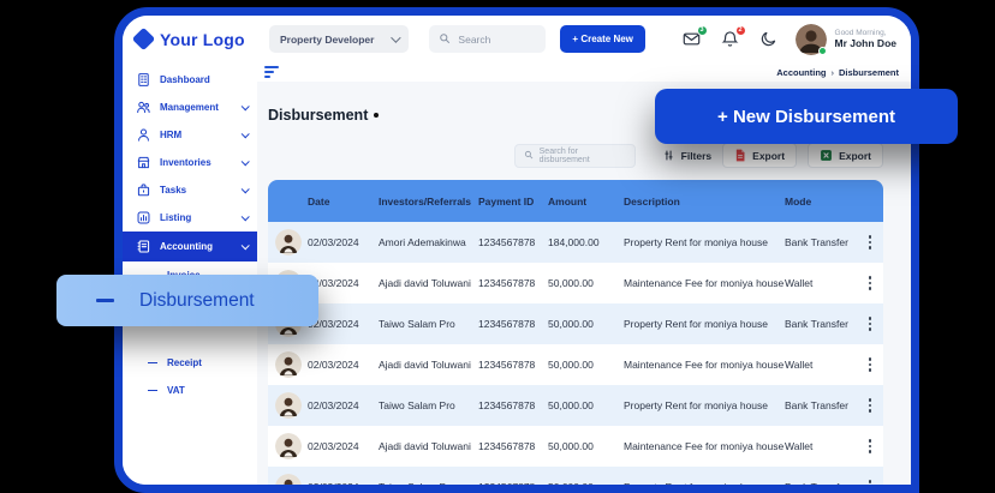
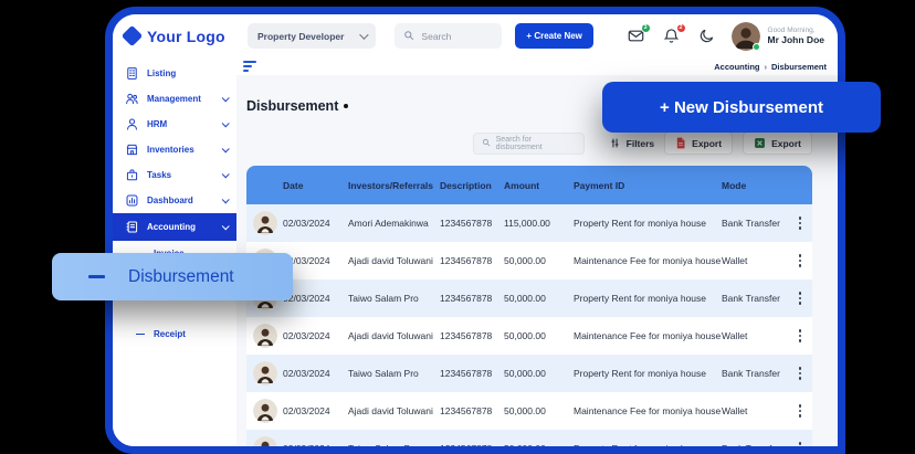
  Your Logo
  Property Developer
  Search
  + Create New
  Mr John Doe
- Dashboard
+ Listing
  Management
  HRM
  Inventories
  Tasks
- Listing
+ Dashboard
  Accounting
  Receipt
- VAT
  Accounting
  ›
  Disbursement
  Disbursement
  Filters
  Export
  Export
  Date
  Investors/Referrals
- Payment ID
+ Description
  Amount
- Description
+ Payment ID
  Mode
  02/03/2024
  Amori Ademakinwa
  1234567878
- 184,000.00
+ 115,000.00
  Property Rent for moniya house
  Bank Transfer
  /03/2024
  Ajadi david Toluwani
  1234567878
  50,000.00
  Maintenance Fee for moniya house
  Wallet
  2/03/2024
  Taiwo Salam Pro
  1234567878
  50,000.00
  Property Rent for moniya house
  Bank Transfer
  02/03/2024
  Ajadi david Toluwani
  1234567878
  50,000.00
  Maintenance Fee for moniya house
  Wallet
  02/03/2024
  Taiwo Salam Pro
  1234567878
  50,000.00
  Property Rent for moniya house
  Bank Transfer
  02/03/2024
  Ajadi david Toluwani
  1234567878
  50,000.00
  Maintenance Fee for moniya house
  Wallet
  + New Disbursement
  Disbursement
